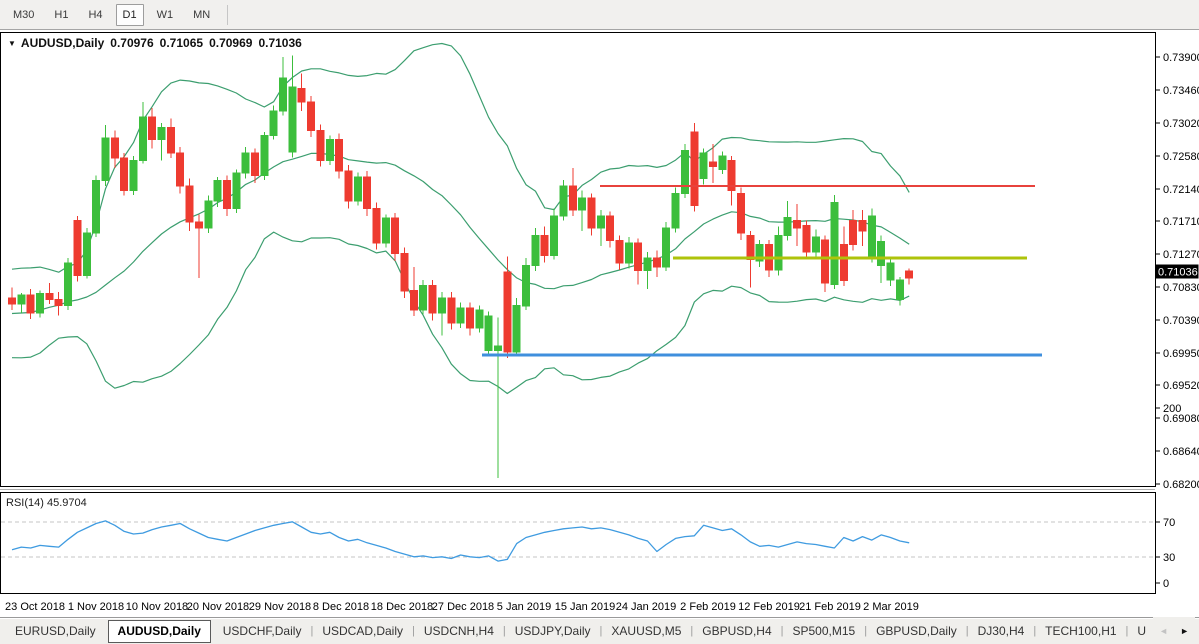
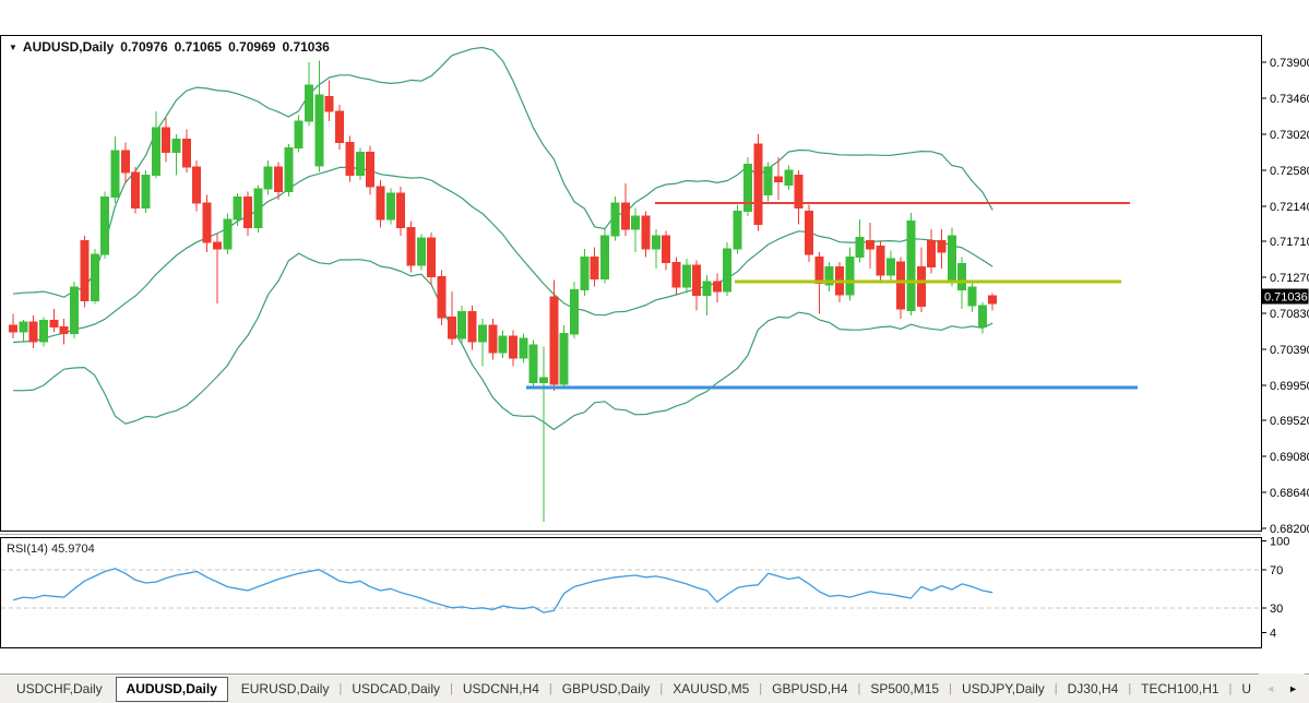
- M30
- H1
- H4
- D1
- W1
- MN
  0.7390
  0.7346
  0.7302
  0.7258
  0.7214
  0.7171
  0.7127
  0.7083
  0.7039
  0.6995
  0.6952
  0.6908
  0.6864
  0.6820
  0.71036
- 200
+ 100
  70
  30
- 0
+ 4
- 23 Oct 2018
- 1 Nov 2018
- 10 Nov 2018
- 20 Nov 2018
- 29 Nov 2018
- 8 Dec 2018
- 18 Dec 2018
- 27 Dec 2018
- 5 Jan 2019
- 15 Jan 2019
- 24 Jan 2019
- 2 Feb 2019
- 12 Feb 2019
- 21 Feb 2019
- 2 Mar 2019
  ▼ AUDUSD,Daily 0.70976 0.71065 0.70969 0.71036
  RSI(14) 45.9704
- EURUSD,Daily
+ USDCHF,Daily
  AUDUSD,Daily
- USDCHF,Daily
+ EURUSD,Daily
  |
  USDCAD,Daily
  |
  USDCNH,H4
  |
- USDJPY,Daily
+ GBPUSD,Daily
  |
  XAUUSD,M5
  |
  GBPUSD,H4
  |
  SP500,M15
  |
- GBPUSD,Daily
+ USDJPY,Daily
  |
  DJ30,H4
  |
  TECH100,H1
  |
  U
  ◄
  ►
